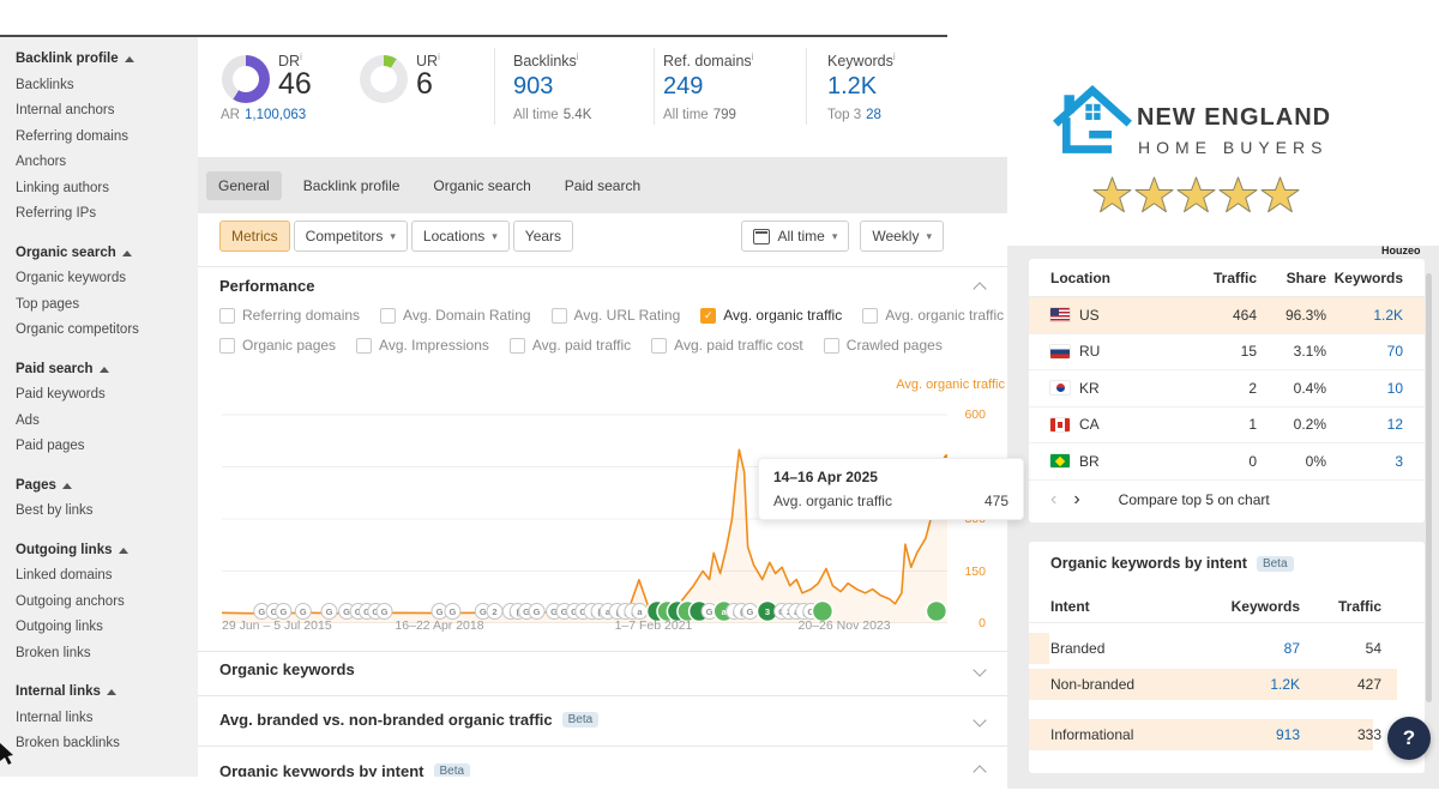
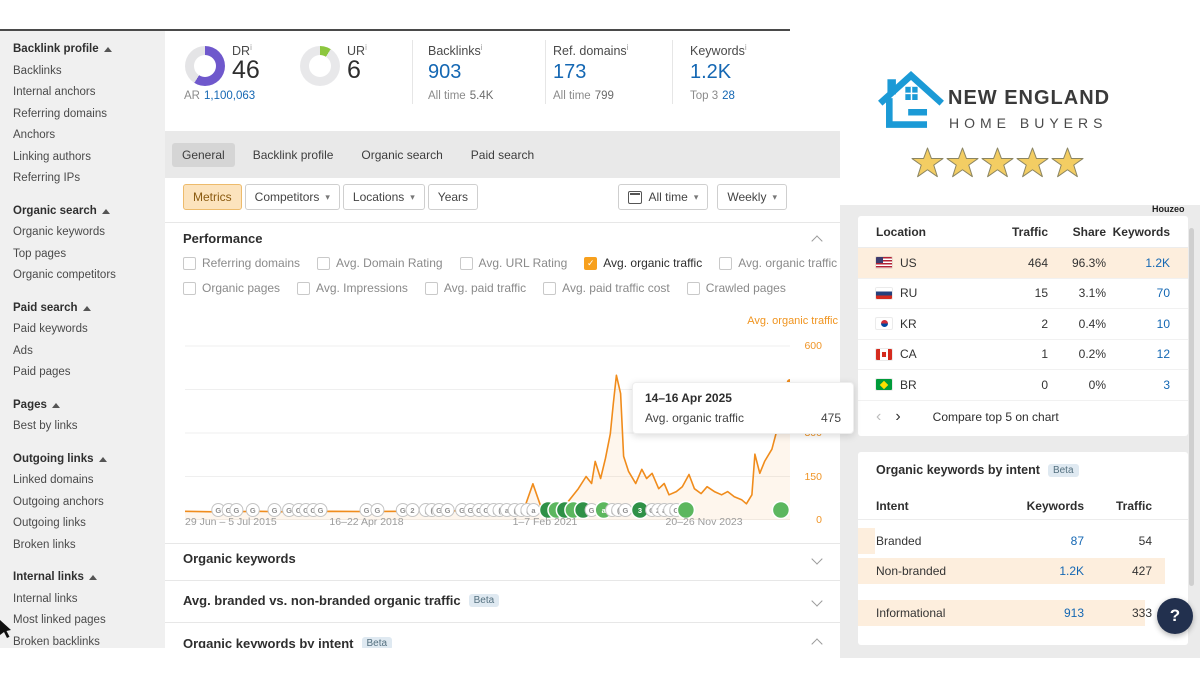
  Backlink profile
  Backlinks
  Internal anchors
  Referring domains
  Anchors
  Linking authors
  Referring IPs
  Organic search
  Organic keywords
  Top pages
  Organic competitors
  Paid search
  Paid keywords
  Ads
  Paid pages
  Pages
  Best by links
  Outgoing links
  Linked domains
  Outgoing anchors
  Outgoing links
  Broken links
  Internal links
  Internal links
+ Most linked pages
  Broken backlinks
  DRi
  46
  AR 1,100,063
  URi
  6
  Backlinksi
  903
  All time 5.4K
  Ref. domainsi
- 249
+ 173
  All time 799
  Keywordsi
  1.2K
  Top 3 28
  General
  Backlink profile
  Organic search
  Paid search
  Metrics
  Competitors
  ▾
  Locations
  ▾
  Years
  All time
  ▾
  Weekly
  ▾
  Performance
  Referring domains
  Avg. Domain Rating
  Avg. URL Rating
  ✓
  Avg. organic traffic
  Avg. organic traffic
  Organic pages
  Avg. Impressions
  Avg. paid traffic
  Avg. paid traffic cost
  Crawled pages
  Avg. organic traffic
  G
  G
  G
  G
  G
  G
  G
  G
  G
  G
  G
  G
  G
  2
  (
  G
  G
  G
  G
  G
  G
  (
  a
  a
  G
  a
  (
  G
  3
  G
  0
  150
  600
  29 Jun – 5 Jul 2015
  16–22 Apr 2018
  1–7 Feb 2021
  20–26 Nov 2023
  14–16 Apr 2025
  Avg. organic traffic
  475
  Organic keywords
  Avg. branded vs. non-branded organic traffic
  Beta
  Organic keywords by intent
  Beta
  NEW ENGLAND
  HOME BUYERS
  Houzeo
  Location
  Traffic
  Share
  Keywords
  US
  464
  96.3%
  1.2K
  RU
  15
  3.1%
  70
  KR
  2
  0.4%
  10
  CA
  1
  0.2%
  12
  BR
  0
  0%
  3
  ‹
  ›
  Compare top 5 on chart
  Organic keywords by intent
  Beta
  Intent
  Keywords
  Traffic
  Branded
  87
  54
  Non-branded
  1.2K
  427
  Informational
  913
  333
  ?
